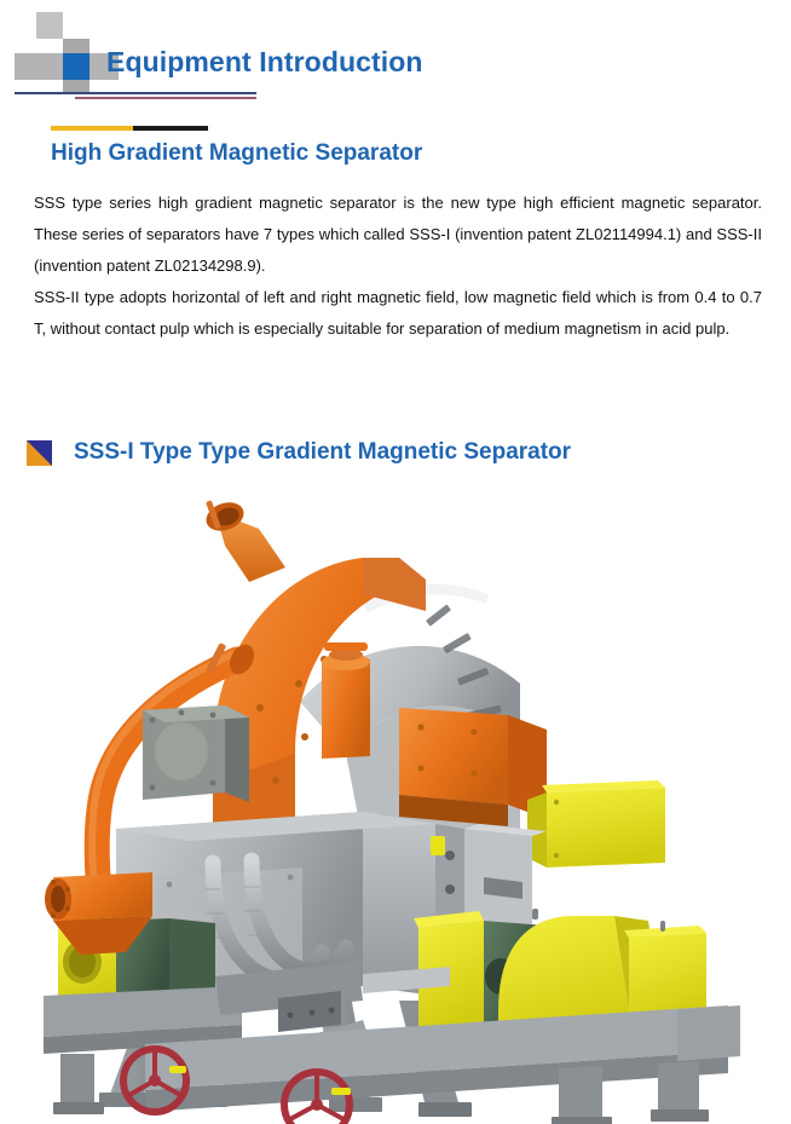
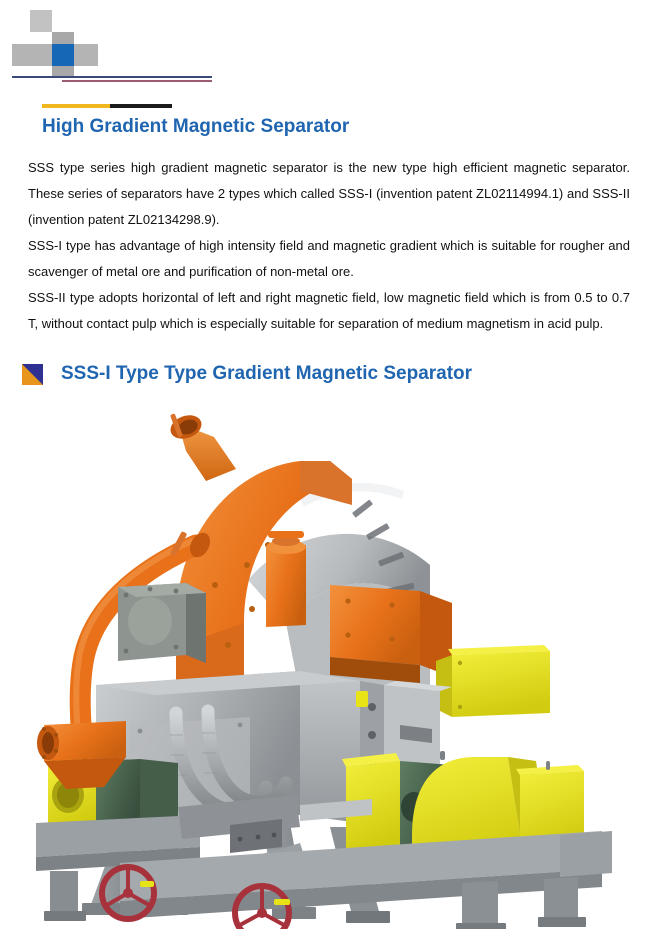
- Equipment Introduction
  High Gradient Magnetic Separator
- SSS type series high gradient magnetic separator is the new type high efficient magnetic separator. These series of separators have 7 types which called SSS-I (invention patent ZL02114994.1) and SSS-II (invention patent ZL02134298.9).
+ SSS type series high gradient magnetic separator is the new type high efficient magnetic separator. These series of separators have 2 types which called SSS-I (invention patent ZL02114994.1) and SSS-II (invention patent ZL02134298.9).
+ SSS-I type has advantage of high intensity field and magnetic gradient which is suitable for rougher and scavenger of metal ore and purification of non-metal ore.
- SSS-II type adopts horizontal of left and right magnetic field, low magnetic field which is from 0.4 to 0.7 T, without contact pulp which is especially suitable for separation of medium magnetism in acid pulp.
+ SSS-II type adopts horizontal of left and right magnetic field, low magnetic field which is from 0.5 to 0.7 T, without contact pulp which is especially suitable for separation of medium magnetism in acid pulp.
  SSS-I Type Type Gradient Magnetic Separator
